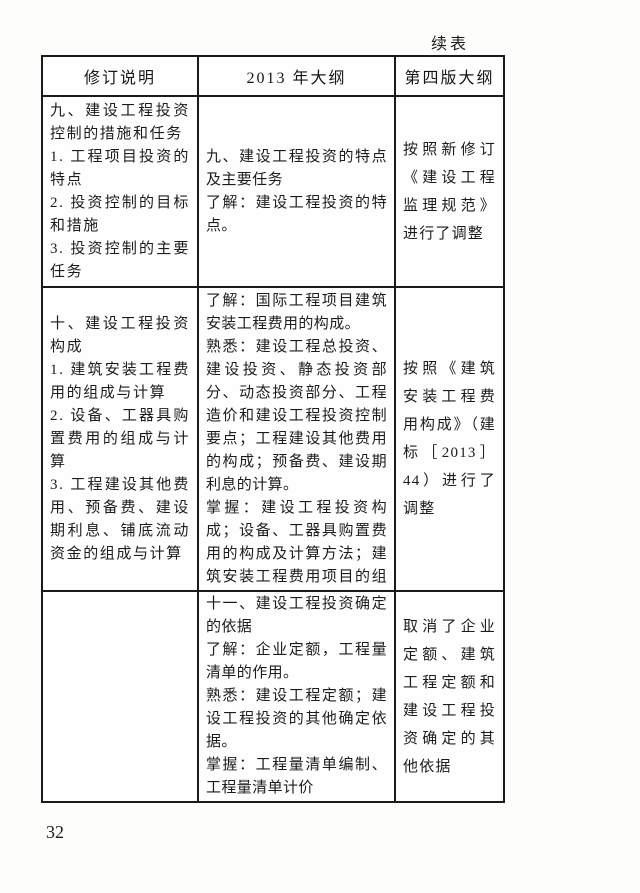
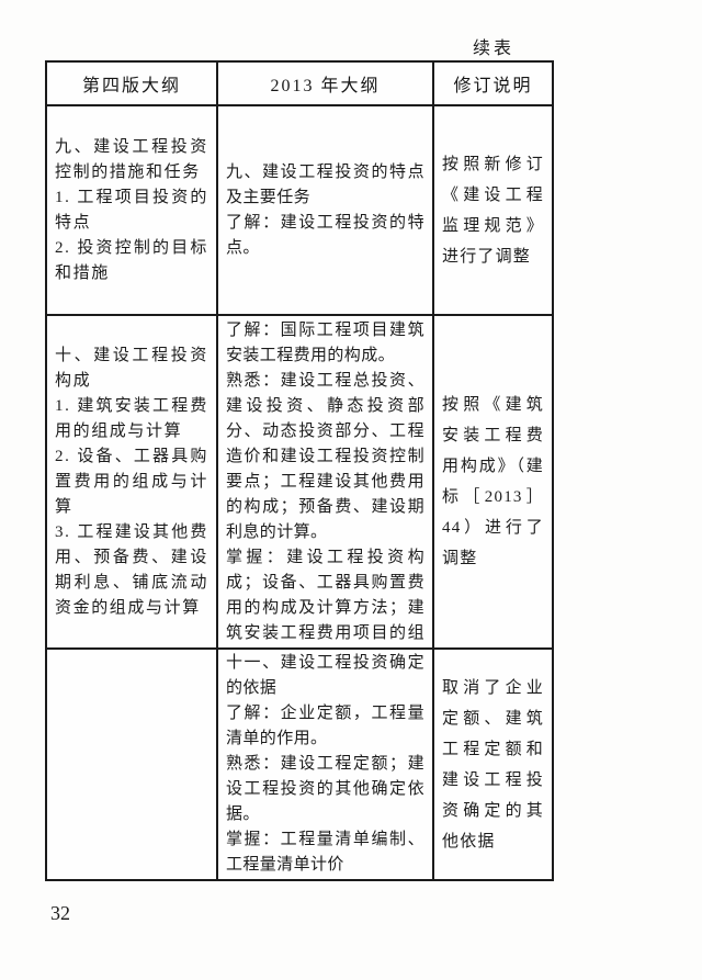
  续表
- 修订说明
+ 第四版大纲
  2013 年大纲
- 第四版大纲
+ 修订说明
  九、建设工程投资控制的措施和任务
  1. 工程项目投资的特点
  2. 投资控制的目标和措施
- 3. 投资控制的主要任务
  九、建设工程投资的特点及主要任务
  了解：建设工程投资的特点。
  按照新修订《建设工程监理规范》进行了调整
  十、建设工程投资构成
  1. 建筑安装工程费用的组成与计算
  2. 设备、工器具购置费用的组成与计算
  3. 工程建设其他费用、预备费、建设期利息、铺底流动资金的组成与计算
  了解：国际工程项目建筑安装工程费用的构成。
  熟悉：建设工程总投资、建设投资、静态投资部分、动态投资部分、工程造价和建设工程投资控制要点；工程建设其他费用的构成；预备费、建设期利息的计算。
  掌握：建设工程投资构成；设备、工器具购置费用的构成及计算方法；建筑安装工程费用项目的组
  按照《建筑安装工程费用构成》（建标［2013］44）进行了调整
  十一、建设工程投资确定的依据
  了解：企业定额，工程量清单的作用。
  熟悉：建设工程定额；建设工程投资的其他确定依据。
  掌握：工程量清单编制、工程量清单计价
  取消了企业定额、建筑工程定额和建设工程投资确定的其他依据
  32
